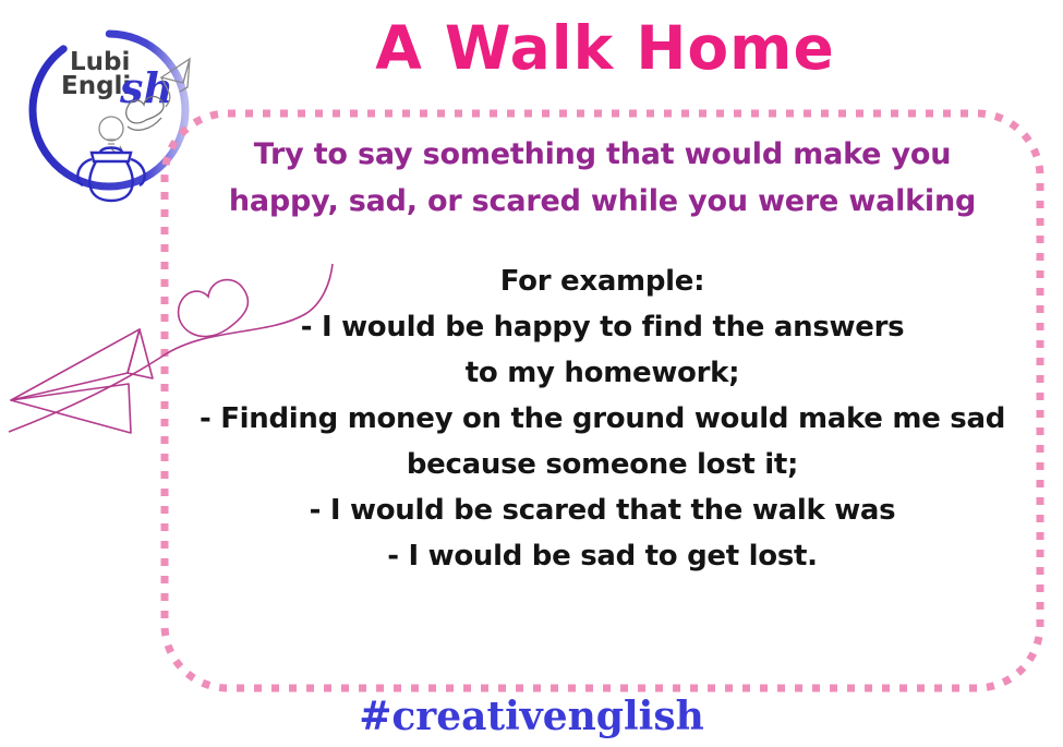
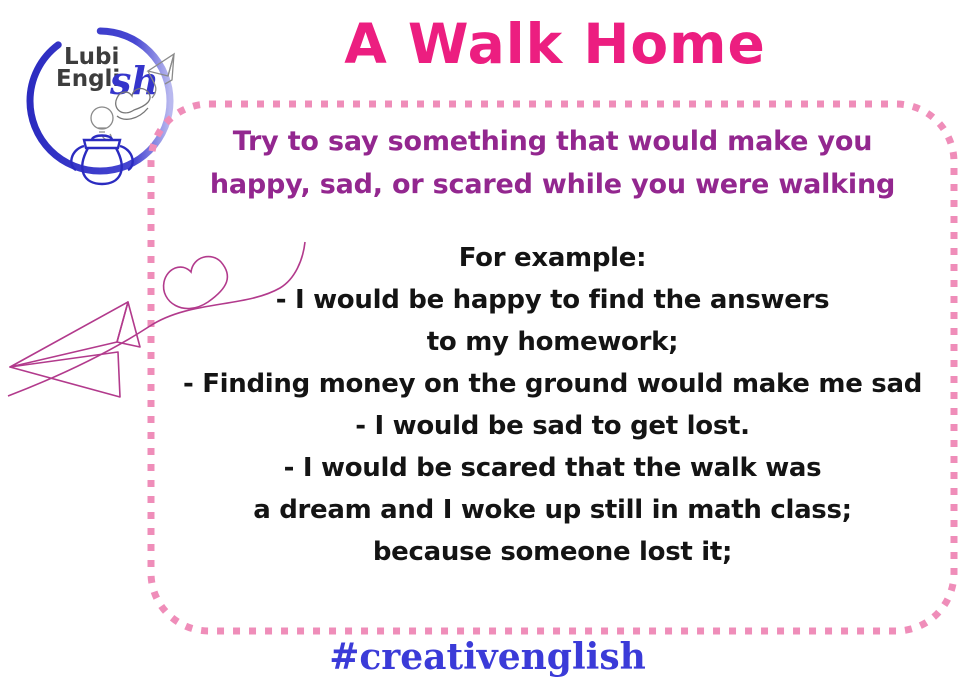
  Lubi
  Engli
  sh
  A Walk Home
  Try to say something that would make you
  happy, sad, or scared while you were walking
  For example:
  - I would be happy to find the answers
  to my homework;
  - Finding money on the ground would make me sad
- because someone lost it;
+ - I would be sad to get lost.
  - I would be scared that the walk was
+ a dream and I woke up still in math class;
- - I would be sad to get lost.
+ because someone lost it;
  #creativenglish
